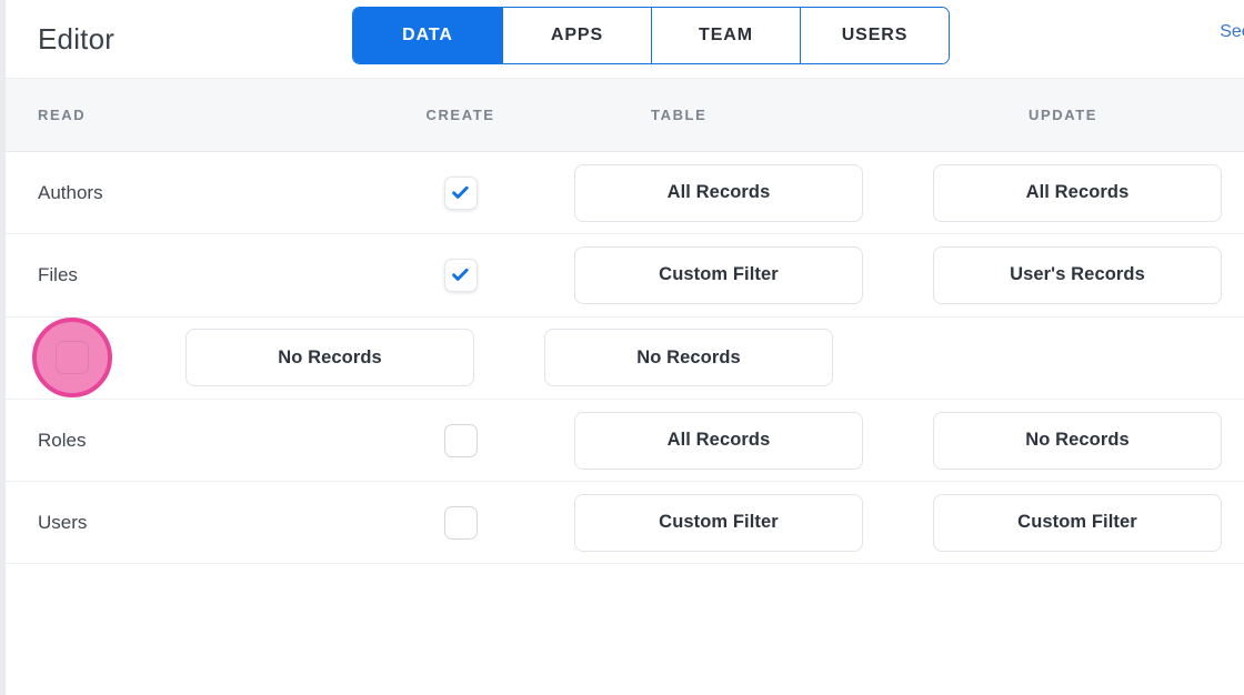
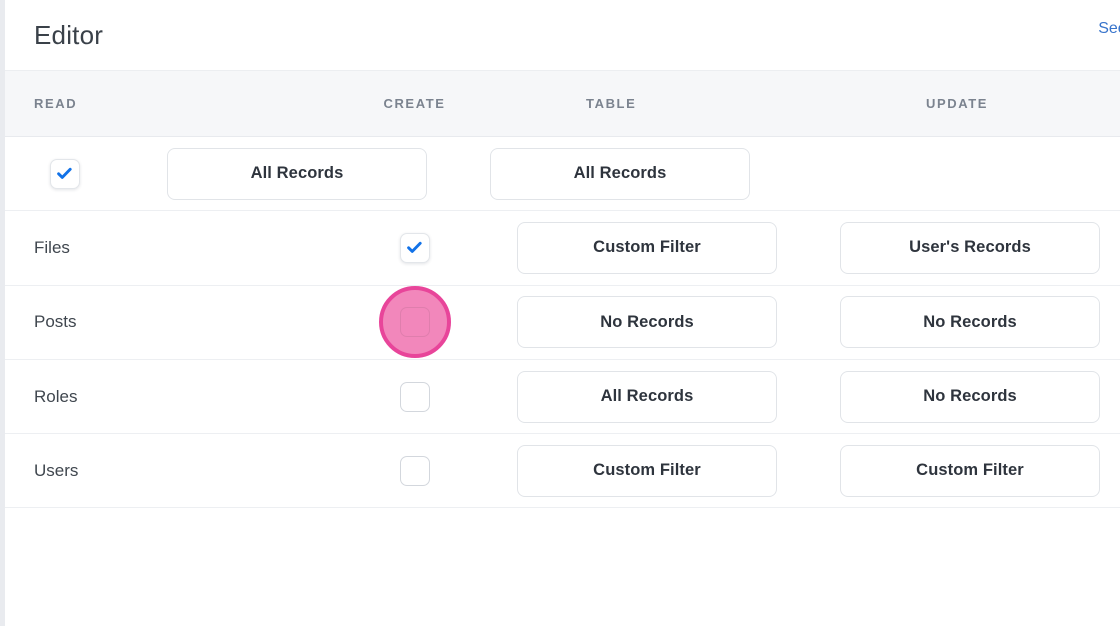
  Editor
- DATA
- APPS
- TEAM
- USERS
  READ
  CREATE
  TABLE
  UPDATE
- Authors
  All Records
  All Records
  Files
  Custom Filter
  User's Records
+ Posts
  No Records
  No Records
  Roles
  All Records
  No Records
  Users
  Custom Filter
  Custom Filter
